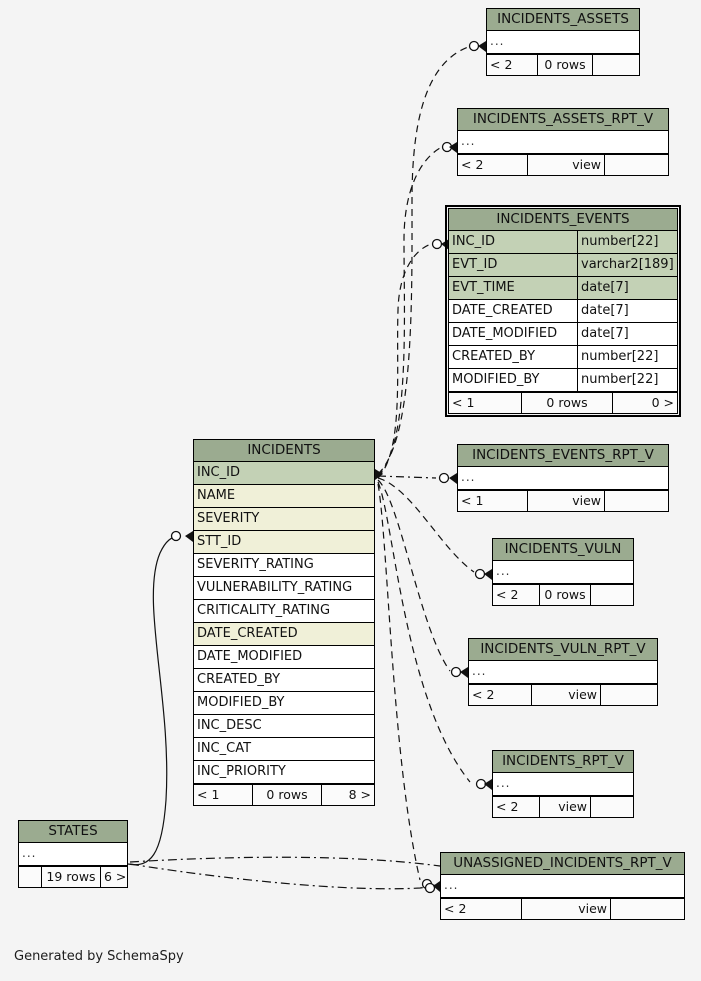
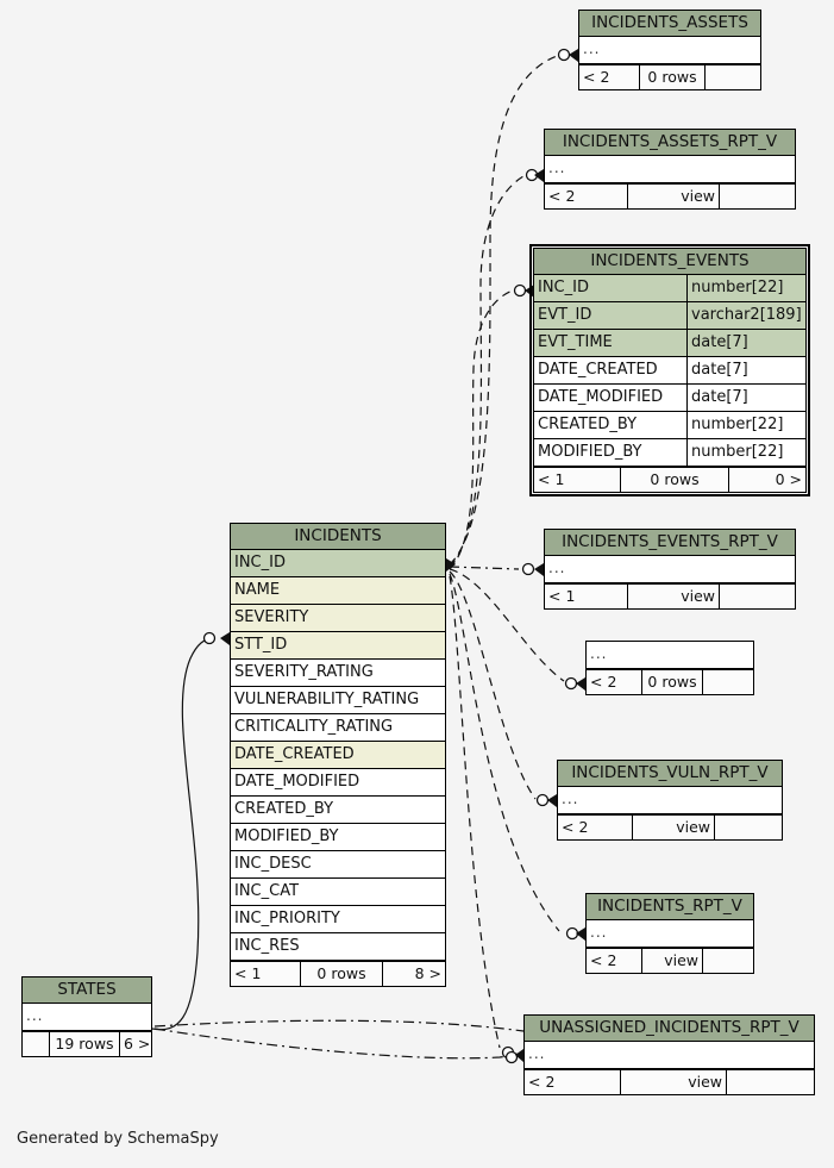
  INCIDENTS_ASSETS
  ...
  < 2
  0 rows
  INCIDENTS_ASSETS_RPT_V
  ...
  < 2
  view
  INCIDENTS_EVENTS
  INC_ID
  number[22]
  EVT_ID
  varchar2[189]
  EVT_TIME
  date[7]
  DATE_CREATED
  date[7]
  DATE_MODIFIED
  date[7]
  CREATED_BY
  number[22]
  MODIFIED_BY
  number[22]
  < 1
  0 rows
  0 >
  INCIDENTS_EVENTS_RPT_V
  ...
  < 1
  view
  INCIDENTS
  INC_ID
  NAME
  SEVERITY
  STT_ID
  SEVERITY_RATING
  VULNERABILITY_RATING
  CRITICALITY_RATING
  DATE_CREATED
  DATE_MODIFIED
  CREATED_BY
  MODIFIED_BY
  INC_DESC
  INC_CAT
  INC_PRIORITY
+ INC_RES
  < 1
  0 rows
  8 >
- INCIDENTS_VULN
  ...
  < 2
  0 rows
  INCIDENTS_VULN_RPT_V
  ...
  < 2
  view
  INCIDENTS_RPT_V
  ...
  < 2
  view
  STATES
  ...
  19 rows
  6 >
  UNASSIGNED_INCIDENTS_RPT_V
  ...
  < 2
  view
  Generated by SchemaSpy
